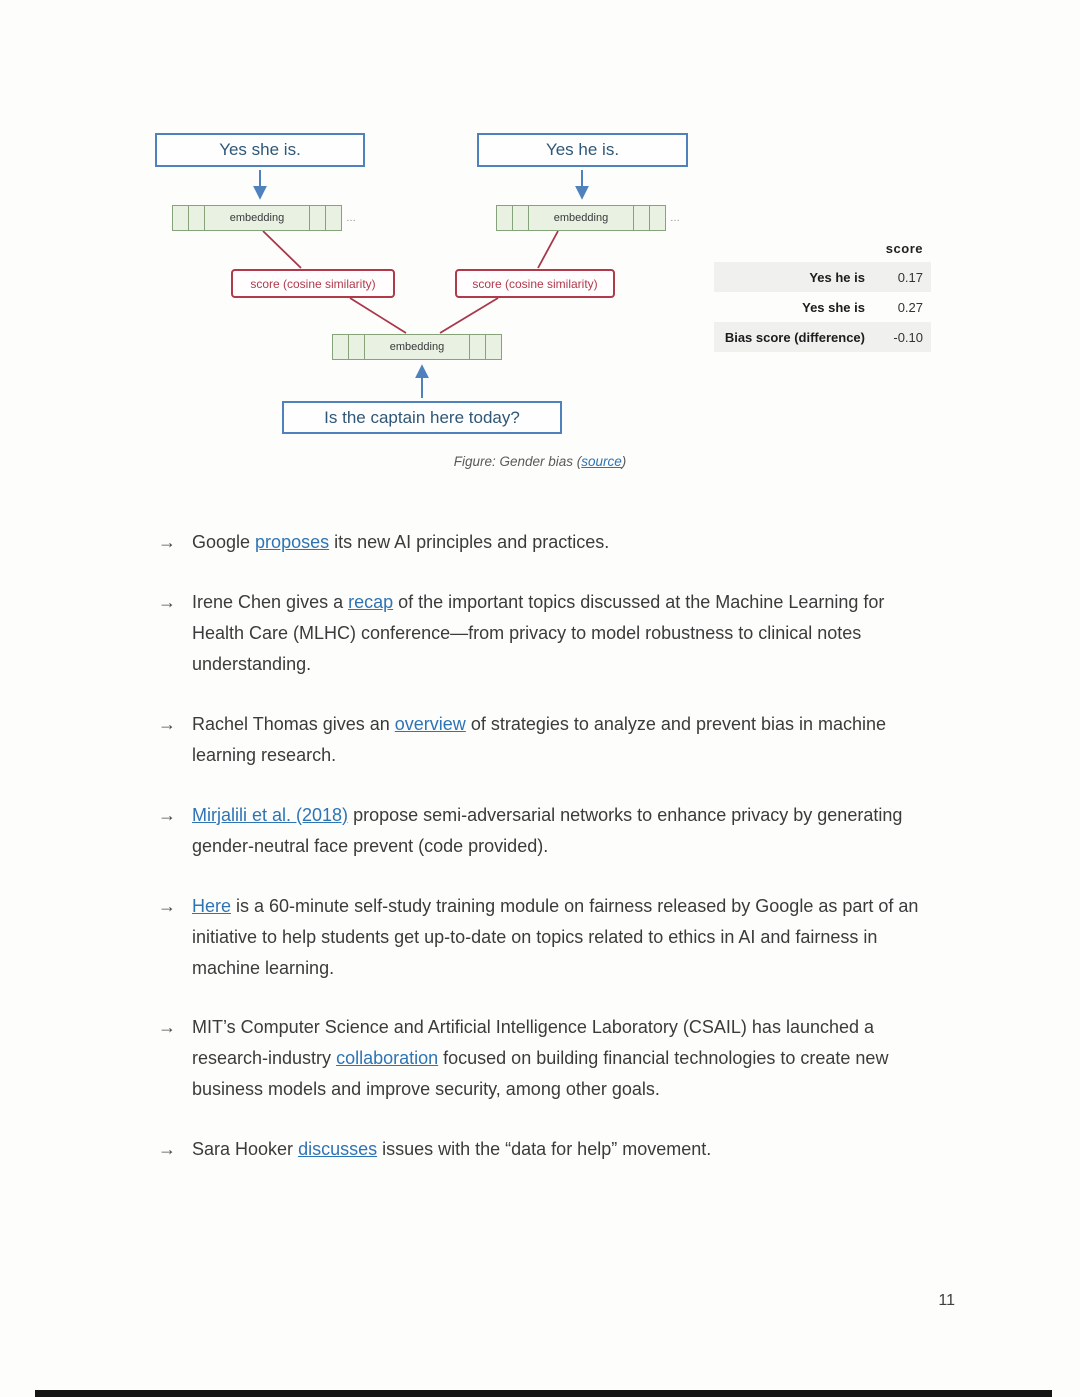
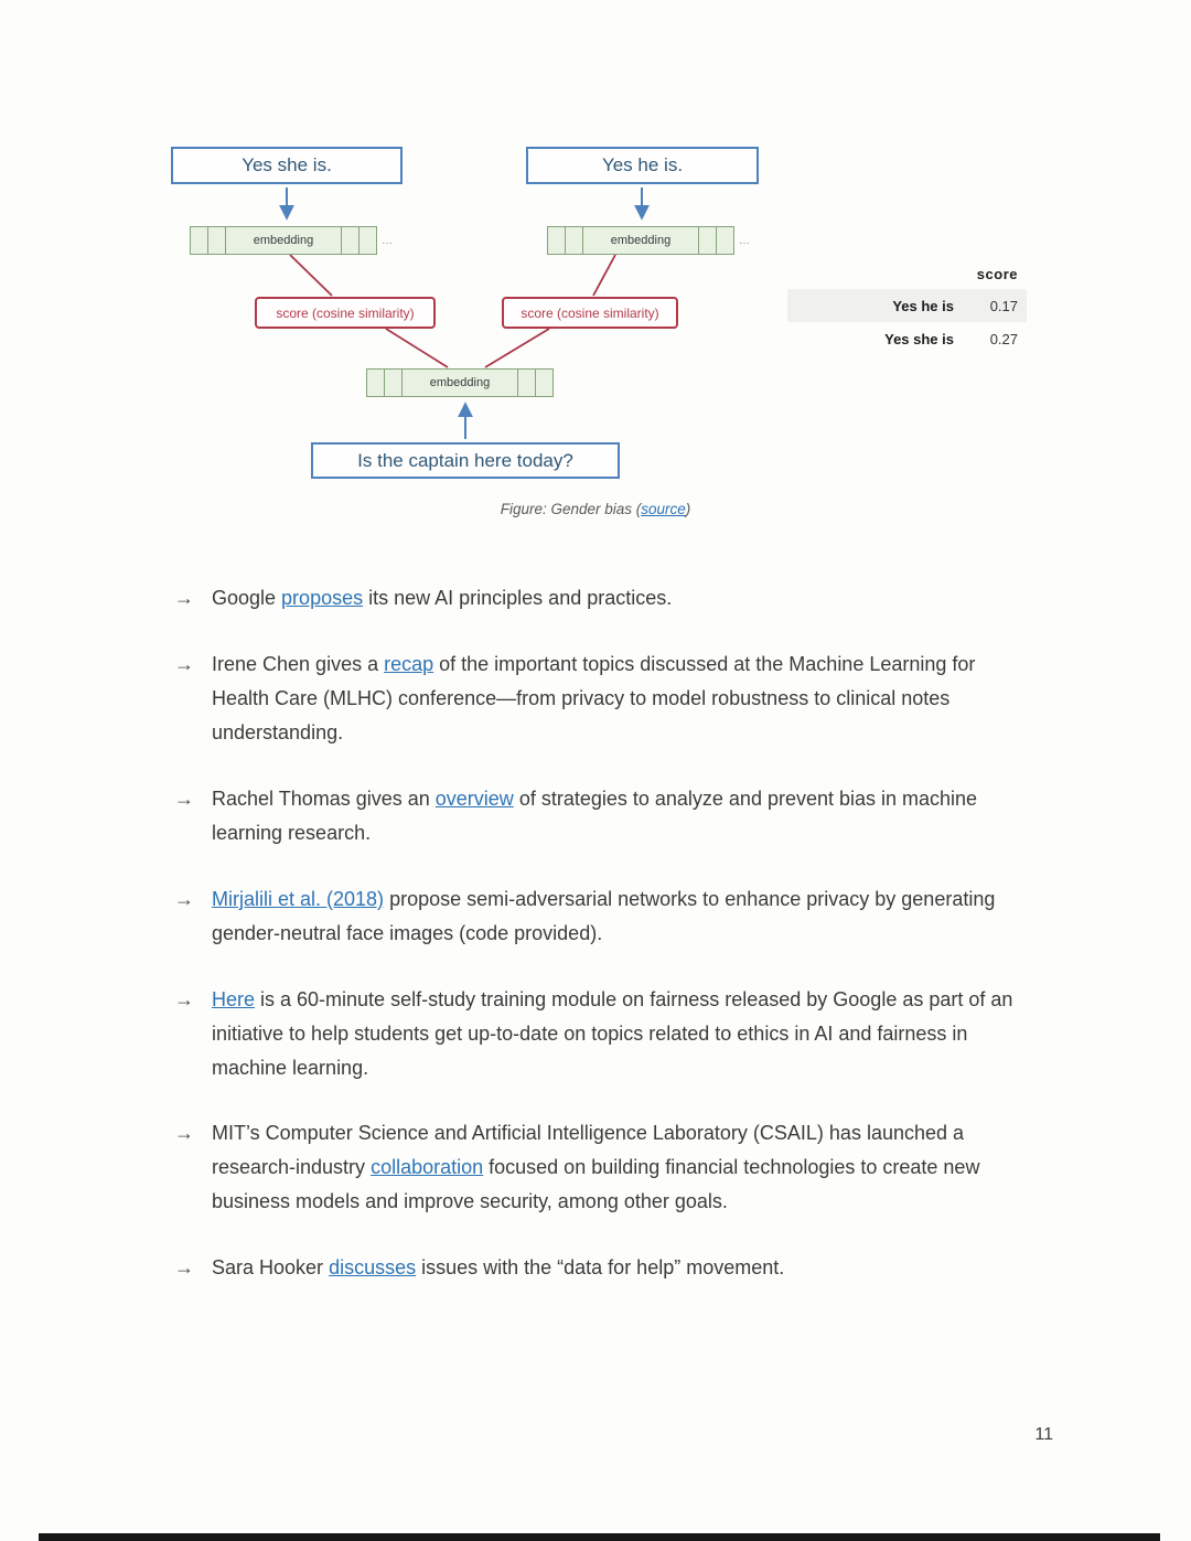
  Yes she is.
  Yes he is.
  embedding
  …
  embedding
  …
  score (cosine similarity)
  score (cosine similarity)
  embedding
  Is the captain here today?
  score
  Yes he is
  0.17
  Yes she is
  0.27
- Bias score (difference)
- -0.10
  Figure: Gender bias (source)
  →
  Google proposes its new AI principles and practices.
  →
  Irene Chen gives a recap of the important topics discussed at the Machine Learning for Health Care (MLHC) conference—from privacy to model robustness to clinical notes understanding.
  →
  Rachel Thomas gives an overview of strategies to analyze and prevent bias in machine learning research.
  →
- Mirjalili et al. (2018) propose semi-adversarial networks to enhance privacy by generating gender-neutral face prevent (code provided).
+ Mirjalili et al. (2018) propose semi-adversarial networks to enhance privacy by generating gender-neutral face images (code provided).
  →
  Here is a 60-minute self-study training module on fairness released by Google as part of an initiative to help students get up-to-date on topics related to ethics in AI and fairness in machine learning.
  →
  MIT’s Computer Science and Artificial Intelligence Laboratory (CSAIL) has launched a research-industry collaboration focused on building financial technologies to create new business models and improve security, among other goals.
  →
  Sara Hooker discusses issues with the “data for help” movement.
  11
